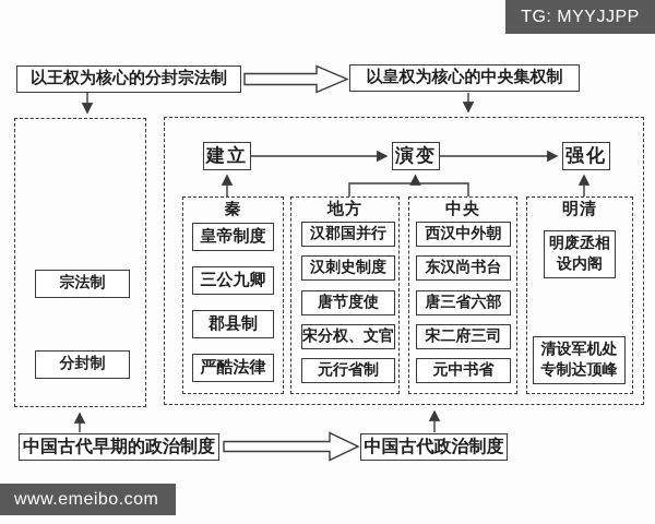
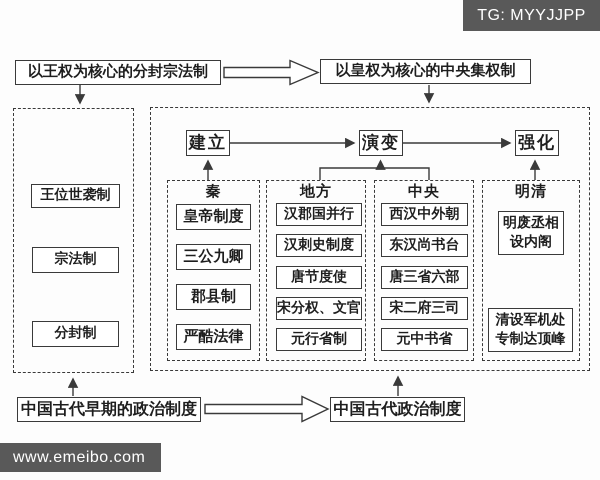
  TG: MYYJJPP
  www.emeibo.com
  以王权为核心的分封宗法制
  以皇权为核心的中央集权制
+ 王位世袭制
  宗法制
  分封制
  建立
  演变
  强化
  秦
  皇帝制度
  三公九卿
  郡县制
  严酷法律
  地方
  汉郡国并行
  汉刺史制度
  唐节度使
  宋分权、文官
  元行省制
  中央
  西汉中外朝
  东汉尚书台
  唐三省六部
  宋二府三司
  元中书省
  明清
  明废丞相设内阁
  清设军机处专制达顶峰
  中国古代早期的政治制度
  中国古代政治制度
